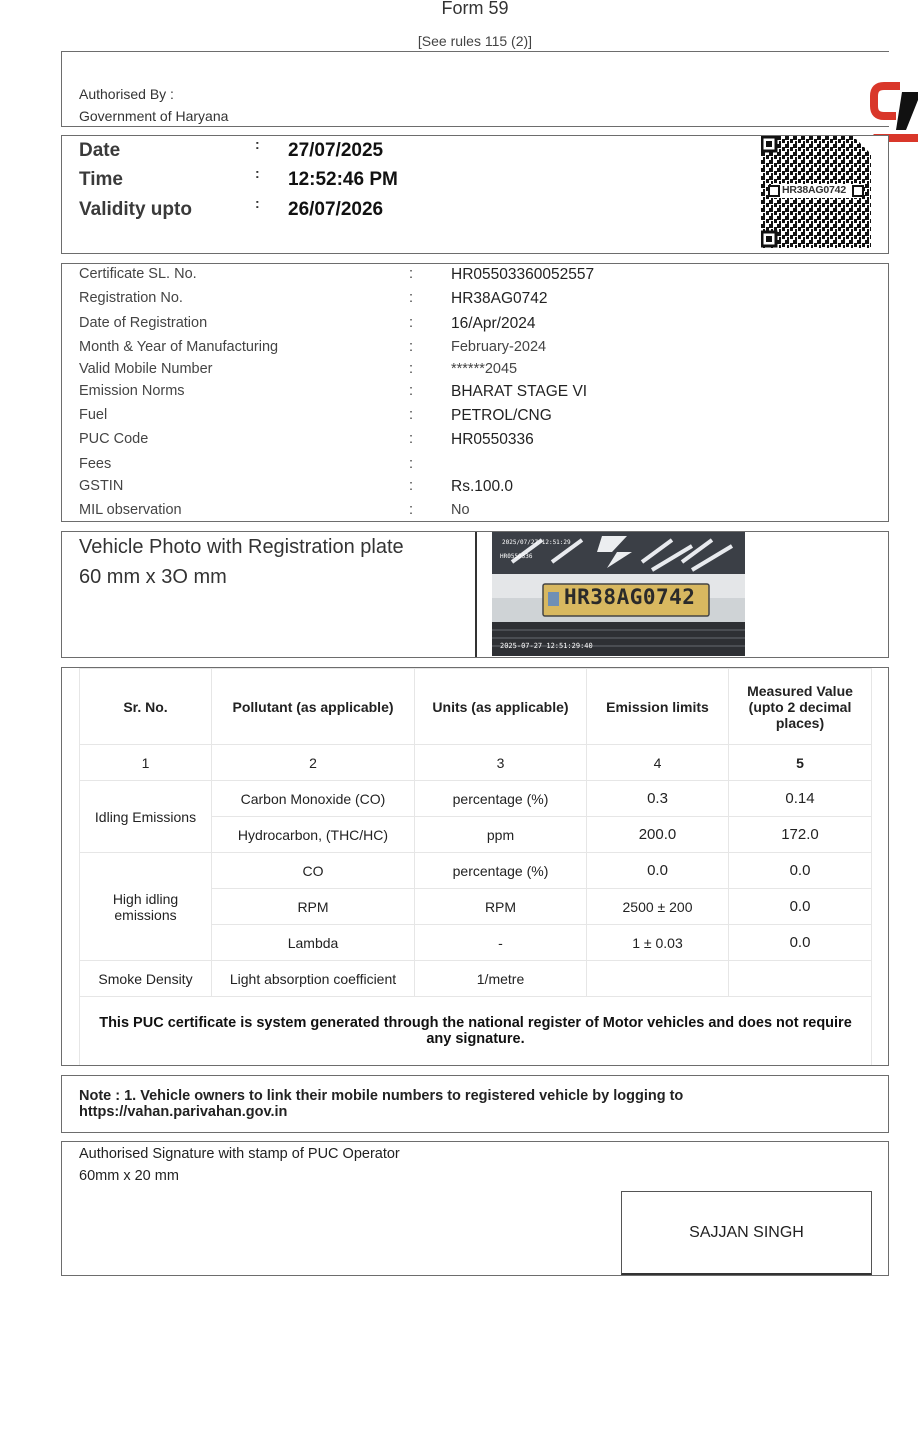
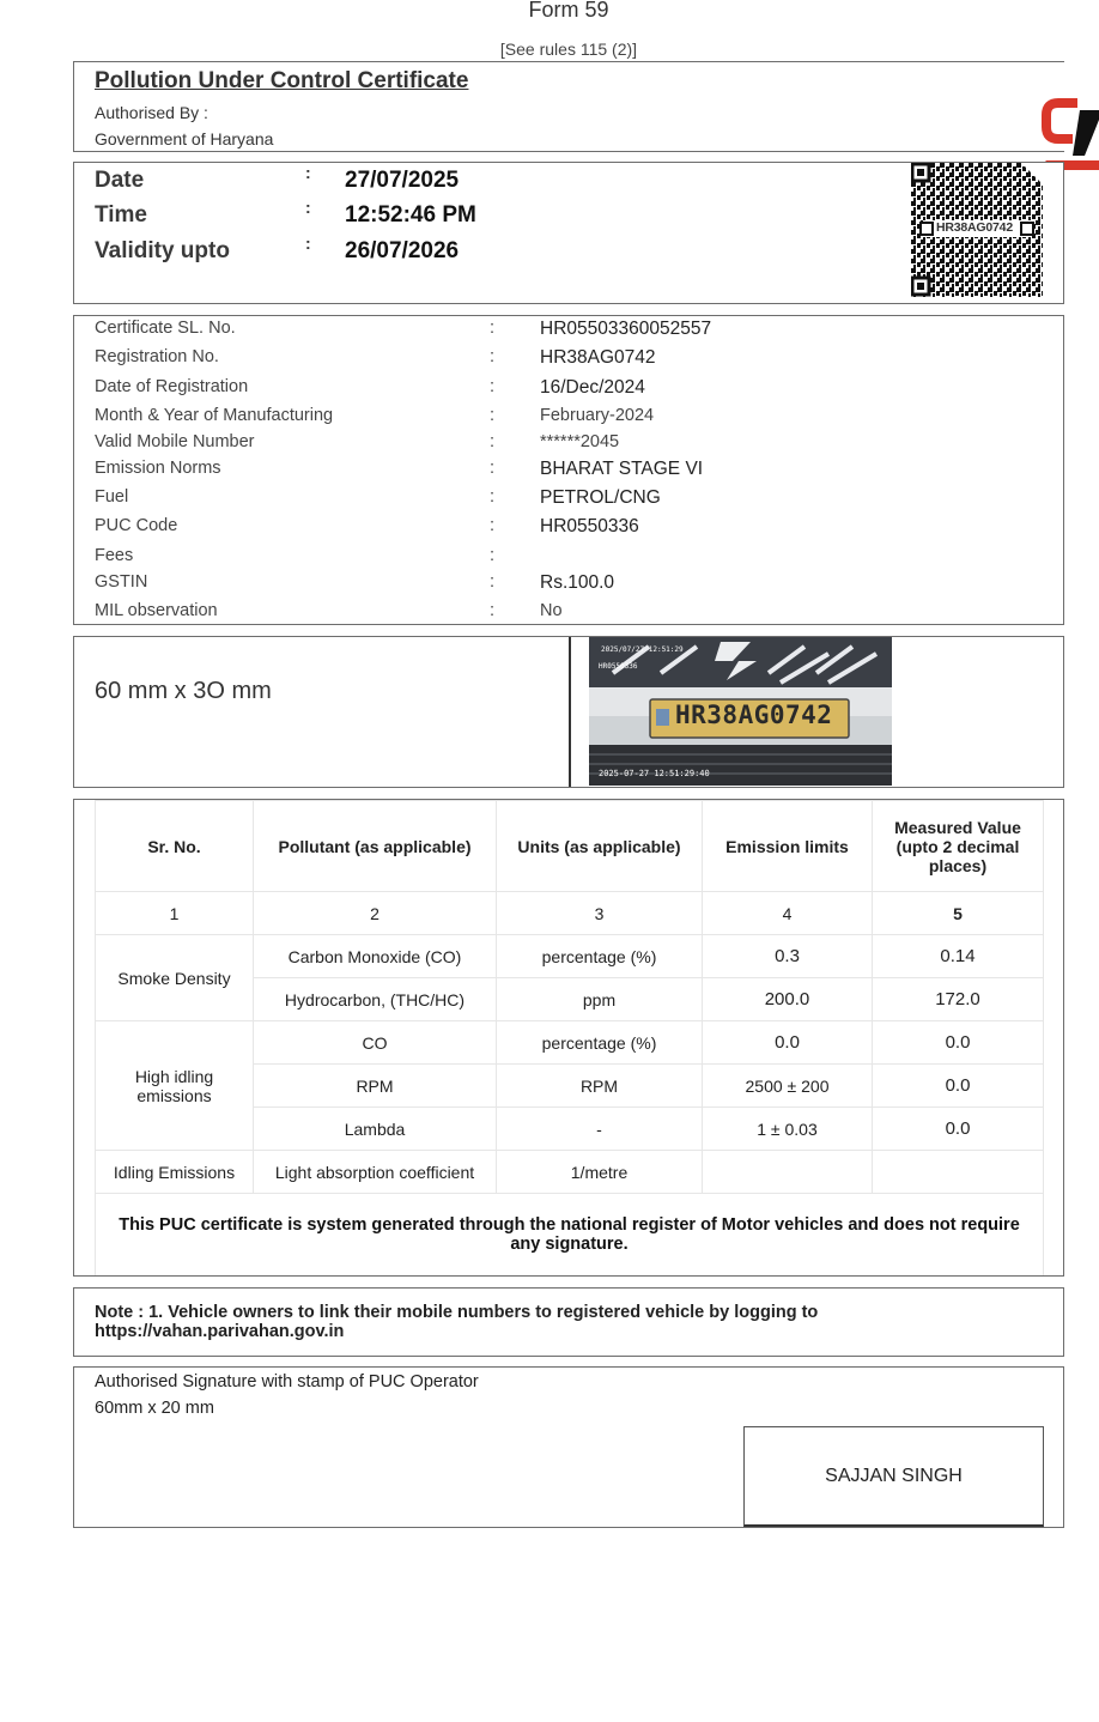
  Form 59
  [See rules 115 (2)]
+ Pollution Under Control Certificate
  Authorised By :
  Government of Haryana
  Date
  :
  27/07/2025
  Time
  :
  12:52:46 PM
  Validity upto
  :
  26/07/2026
  HR38AG0742
  Certificate SL. No.
  :
  HR05503360052557
  Registration No.
  :
  HR38AG0742
  Date of Registration
  :
- 16/Apr/2024
+ 16/Dec/2024
  Month & Year of Manufacturing
  :
  February-2024
  Valid Mobile Number
  :
  ******2045
  Emission Norms
  :
  BHARAT STAGE VI
  Fuel
  :
  PETROL/CNG
  PUC Code
  :
  HR0550336
  Fees
  :
  GSTIN
  :
  Rs.100.0
  MIL observation
  :
  No
- Vehicle Photo with Registration plate
  60 mm x 3O mm
  HR38AG0742
  2025-07-27 12:51:29:40
  Sr. No.	Pollutant (as applicable)	Units (as applicable)	Emission limits	Measured Value (upto 2 decimal places)
  1	2	3	4	5
- Idling Emissions	Carbon Monoxide (CO)	percentage (%)	0.3	0.14
+ Smoke Density	Carbon Monoxide (CO)	percentage (%)	0.3	0.14
  Hydrocarbon, (THC/HC)	ppm	200.0	172.0
  High idling emissions	CO	percentage (%)	0.0	0.0
  RPM	RPM	2500 ± 200	0.0
  Lambda	-	1 ± 0.03	0.0
- Smoke Density	Light absorption coefficient	1/metre
+ Idling Emissions	Light absorption coefficient	1/metre
  This PUC certificate is system generated through the national register of Motor vehicles and does not require any signature.
  Note : 1. Vehicle owners to link their mobile numbers to registered vehicle by logging to
  https://vahan.parivahan.gov.in
  Authorised Signature with stamp of PUC Operator
  60mm x 20 mm
  SAJJAN SINGH
